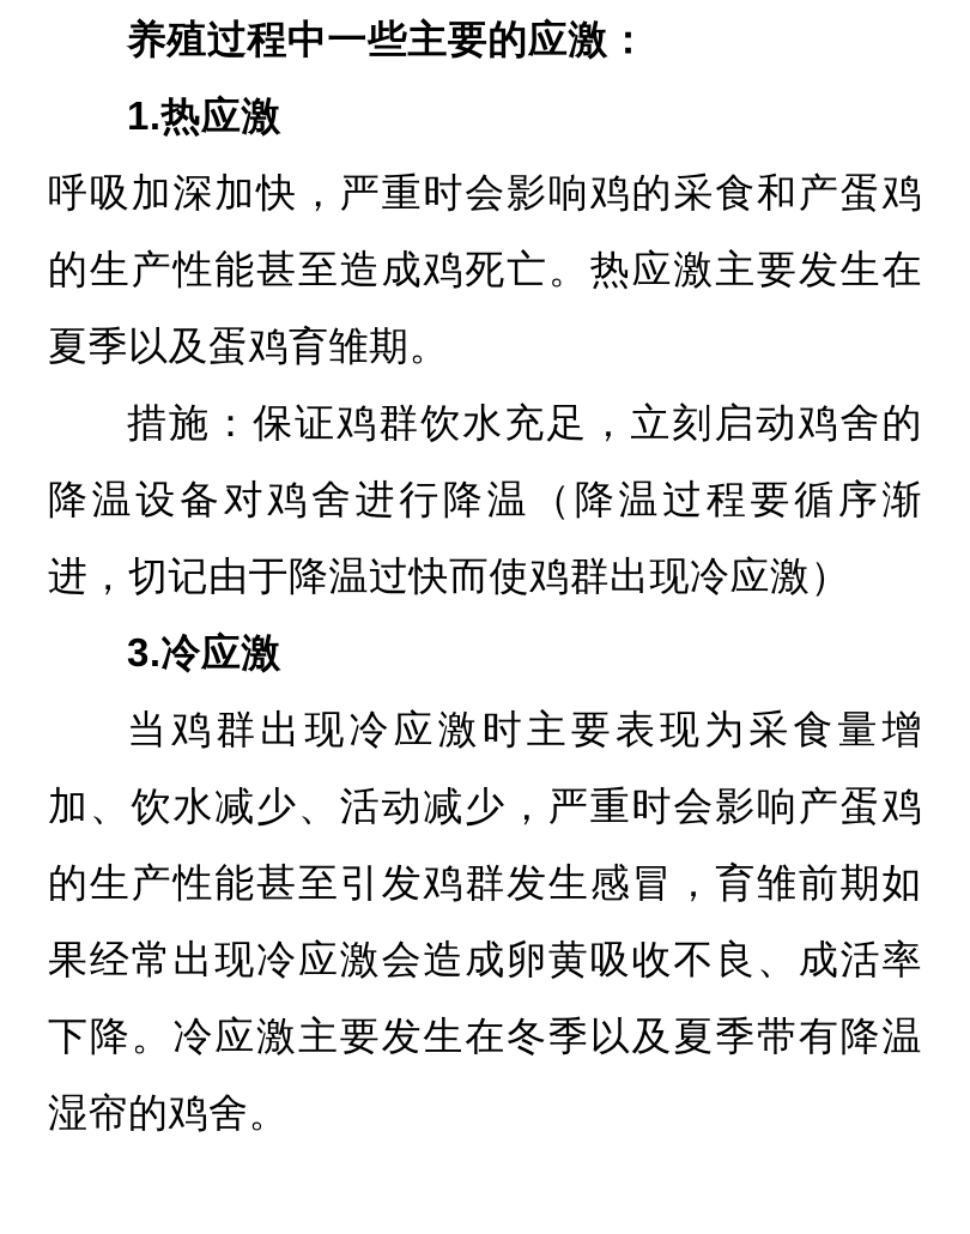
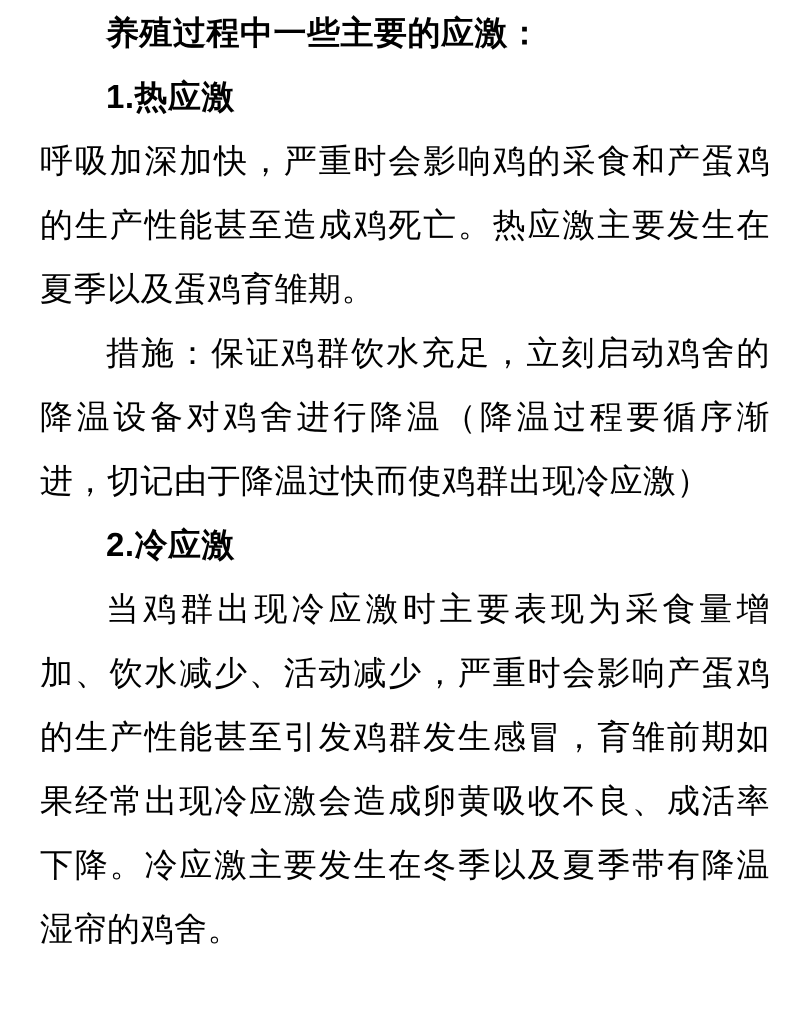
  养殖过程中一些主要的应激：
  1.热应激
  呼吸加深加快，严重时会影响鸡的采食和产蛋鸡
  的生产性能甚至造成鸡死亡。热应激主要发生在
  夏季以及蛋鸡育雏期。
  措施：保证鸡群饮水充足，立刻启动鸡舍的
  降温设备对鸡舍进行降温（降温过程要循序渐
  进，切记由于降温过快而使鸡群出现冷应激）
- 3.冷应激
+ 2.冷应激
  当鸡群出现冷应激时主要表现为采食量增
  加、饮水减少、活动减少，严重时会影响产蛋鸡
  的生产性能甚至引发鸡群发生感冒，育雏前期如
  果经常出现冷应激会造成卵黄吸收不良、成活率
  下降。冷应激主要发生在冬季以及夏季带有降温
  湿帘的鸡舍。
